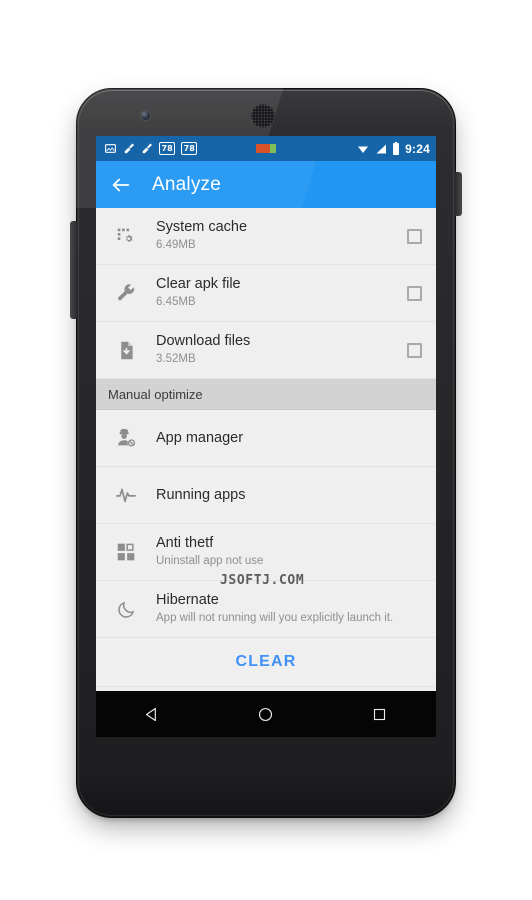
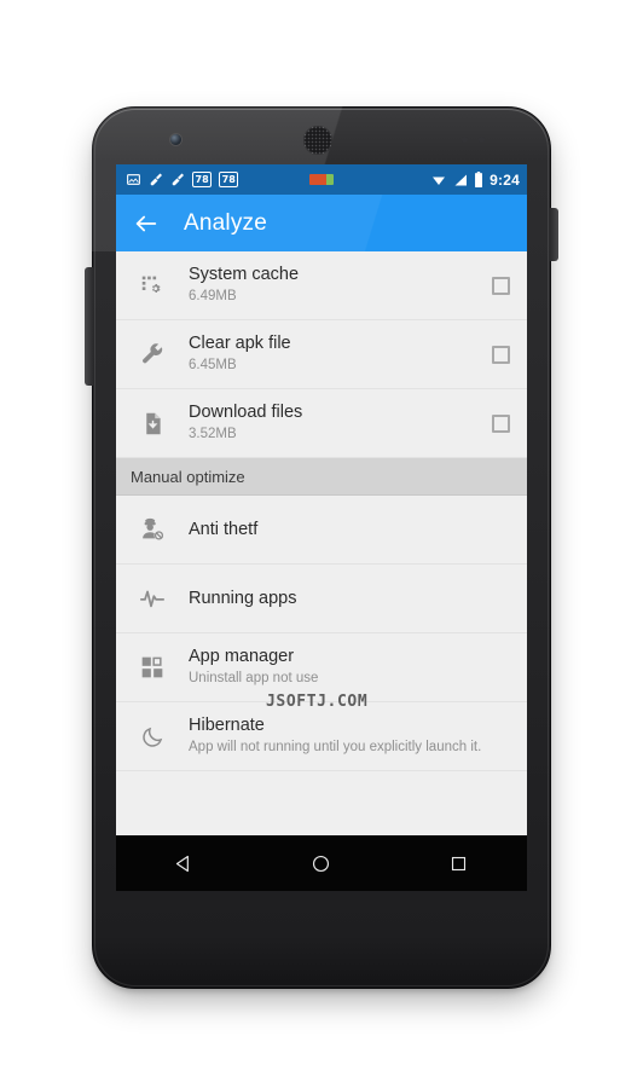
  78
  78
  9:24
  System cache
  6.49MB
  Clear apk file
  6.45MB
  Download files
  3.52MB
  Manual optimize
- App manager
+ Anti thetf
  Running apps
- Anti thetf
+ App manager
  Uninstall app not use
  Hibernate
- App will not running will you explicitly launch it.
+ App will not running until you explicitly launch it.
- CLEAR
  JSOFTJ.COM
